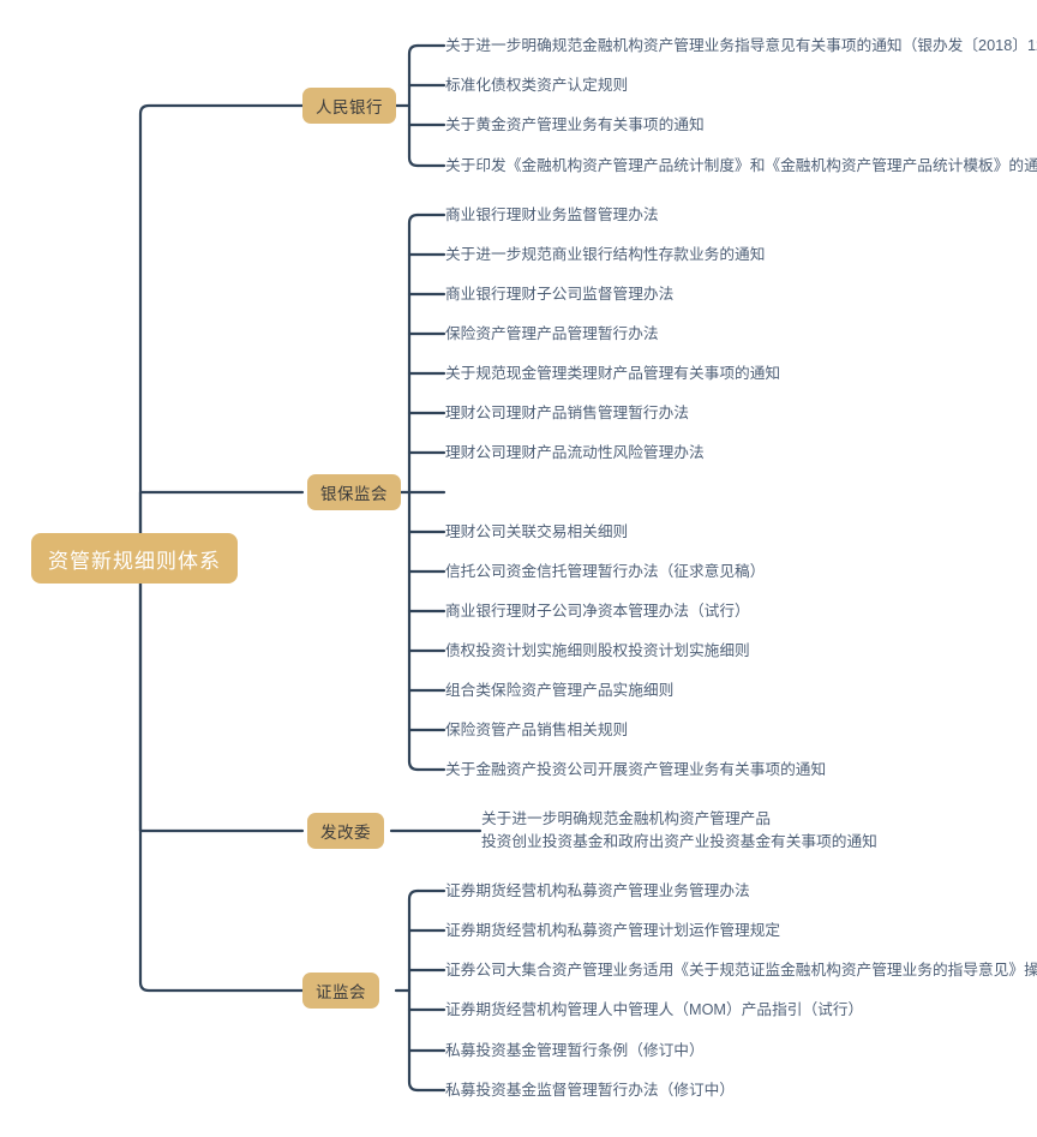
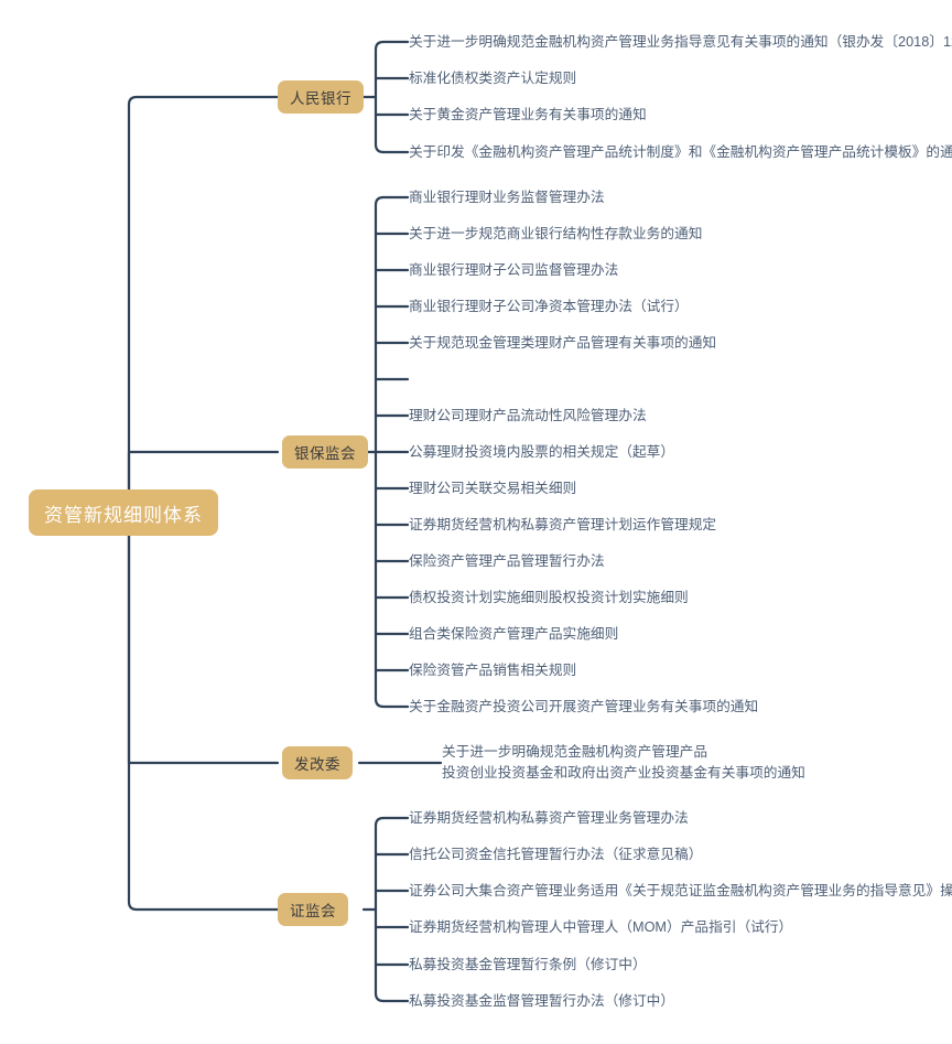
  资管新规细则体系
  人民银行
  银保监会
  发改委
  证监会
  关于进一步明确规范金融机构资产管理业务指导意见有关事项的通知（银办发〔2018〕1
  标准化债权类资产认定规则
  关于黄金资产管理业务有关事项的通知
  关于印发《金融机构资产管理产品统计制度》和《金融机构资产管理产品统计模板》的通
  商业银行理财业务监督管理办法
  关于进一步规范商业银行结构性存款业务的通知
  商业银行理财子公司监督管理办法
- 保险资产管理产品管理暂行办法
+ 商业银行理财子公司净资本管理办法（试行）
  关于规范现金管理类理财产品管理有关事项的通知
- 理财公司理财产品销售管理暂行办法
  理财公司理财产品流动性风险管理办法
+ 公募理财投资境内股票的相关规定（起草）
  理财公司关联交易相关细则
- 信托公司资金信托管理暂行办法（征求意见稿）
+ 证券期货经营机构私募资产管理计划运作管理规定
- 商业银行理财子公司净资本管理办法（试行）
+ 保险资产管理产品管理暂行办法
  债权投资计划实施细则股权投资计划实施细则
  组合类保险资产管理产品实施细则
  保险资管产品销售相关规则
  关于金融资产投资公司开展资产管理业务有关事项的通知
  关于进一步明确规范金融机构资产管理产品
  投资创业投资基金和政府出资产业投资基金有关事项的通知
  证券期货经营机构私募资产管理业务管理办法
- 证券期货经营机构私募资产管理计划运作管理规定
+ 信托公司资金信托管理暂行办法（征求意见稿）
  证券公司大集合资产管理业务适用《关于规范证监金融机构资产管理业务的指导意见》操
  证券期货经营机构管理人中管理人（MOM）产品指引（试行）
  私募投资基金管理暂行条例（修订中）
  私募投资基金监督管理暂行办法（修订中）
